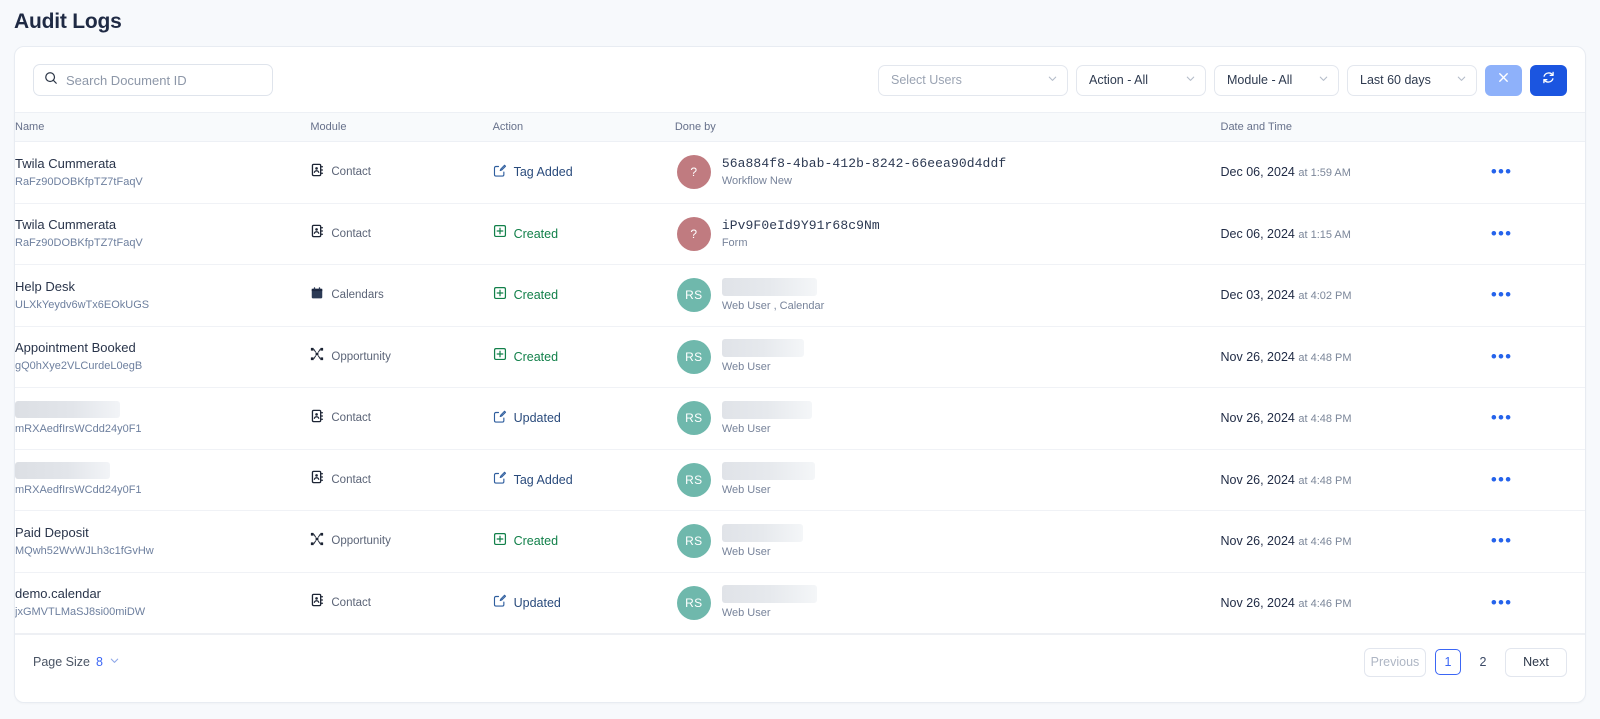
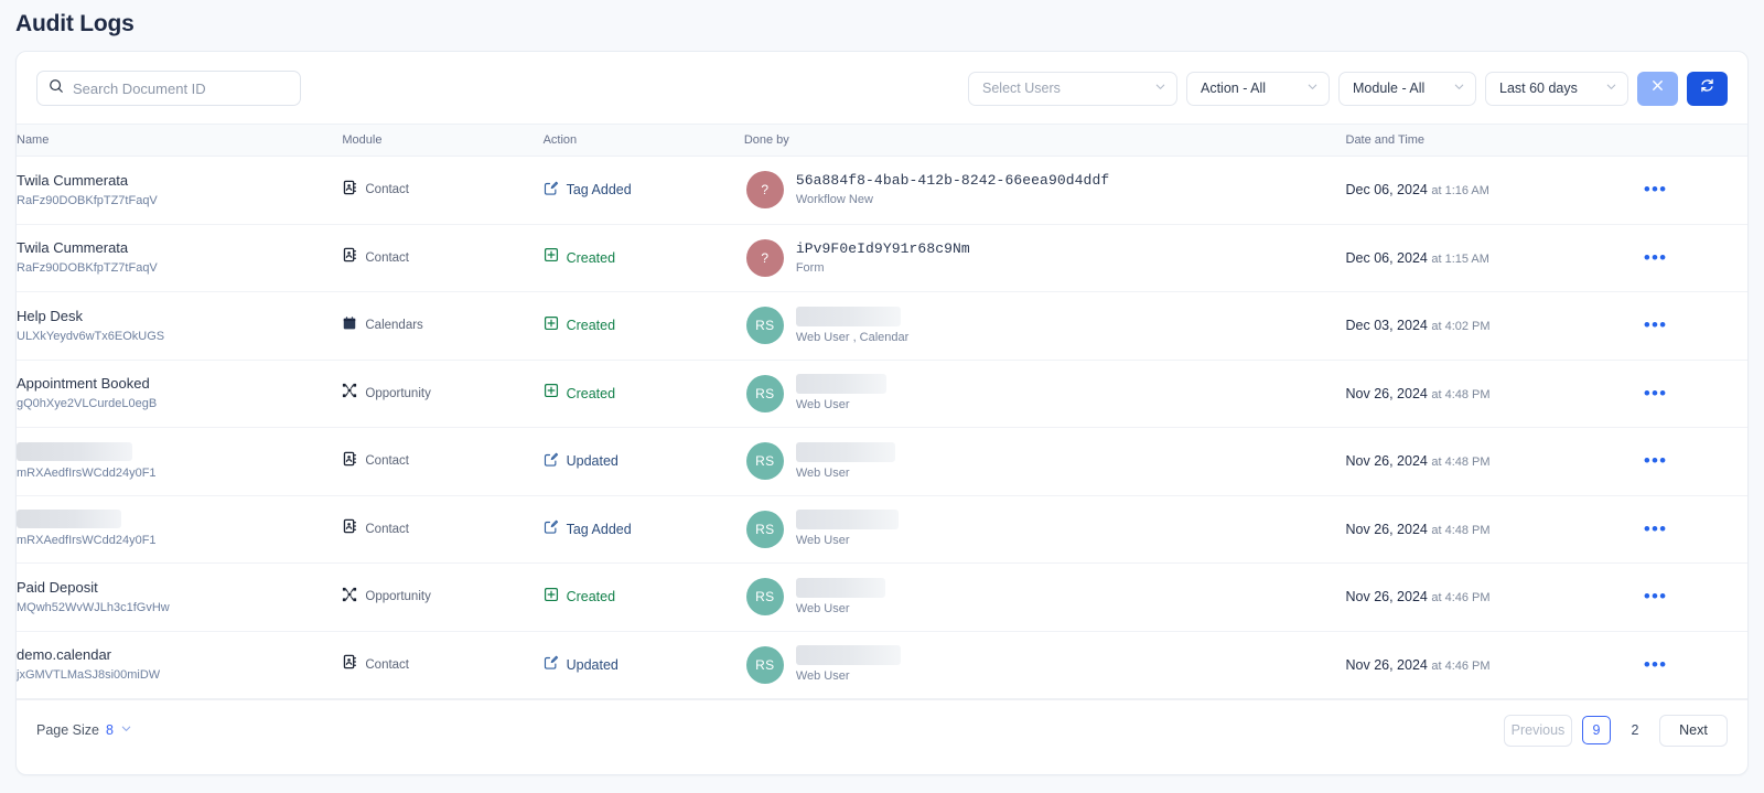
  Audit Logs
  Search Document ID
  Select Users
  Action - All
  Module - All
  Last 60 days
  Name	Module	Action	Done by	Date and Time
- Twila CummerataRaFz90DOBKfpTZ7tFaqV	Contact	Tag Added	?56a884f8-4bab-412b-8242-66eea90d4ddfWorkflow New	Dec 06, 2024 at 1:59 AM	•••
+ Twila CummerataRaFz90DOBKfpTZ7tFaqV	Contact	Tag Added	?56a884f8-4bab-412b-8242-66eea90d4ddfWorkflow New	Dec 06, 2024 at 1:16 AM	•••
  Twila CummerataRaFz90DOBKfpTZ7tFaqV	Contact	Created	?iPv9F0eId9Y91r68c9NmForm	Dec 06, 2024 at 1:15 AM	•••
  Help DeskULXkYeydv6wTx6EOkUGS	Calendars	Created	RSWeb User , Calendar	Dec 03, 2024 at 4:02 PM	•••
  Appointment BookedgQ0hXye2VLCurdeL0egB	Opportunity	Created	RSWeb User	Nov 26, 2024 at 4:48 PM	•••
  mRXAedfIrsWCdd24y0F1	Contact	Updated	RSWeb User	Nov 26, 2024 at 4:48 PM	•••
  mRXAedfIrsWCdd24y0F1	Contact	Tag Added	RSWeb User	Nov 26, 2024 at 4:48 PM	•••
  Paid DepositMQwh52WvWJLh3c1fGvHw	Opportunity	Created	RSWeb User	Nov 26, 2024 at 4:46 PM	•••
  demo.calendarjxGMVTLMaSJ8si00miDW	Contact	Updated	RSWeb User	Nov 26, 2024 at 4:46 PM	•••
  Page Size
  8
  Previous
- 1
+ 9
  2
  Next
